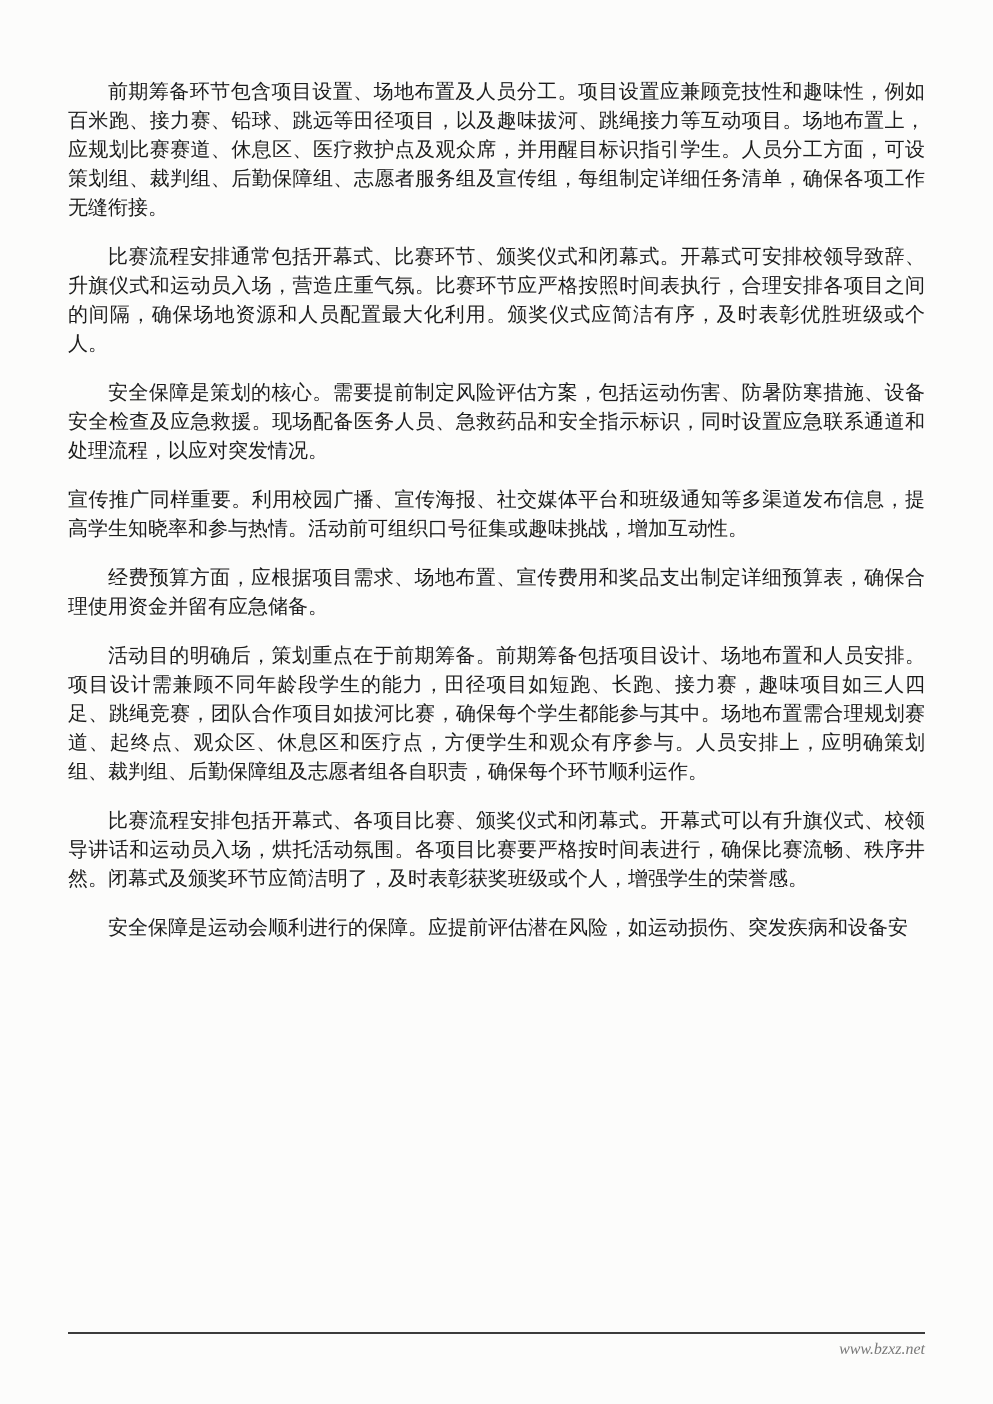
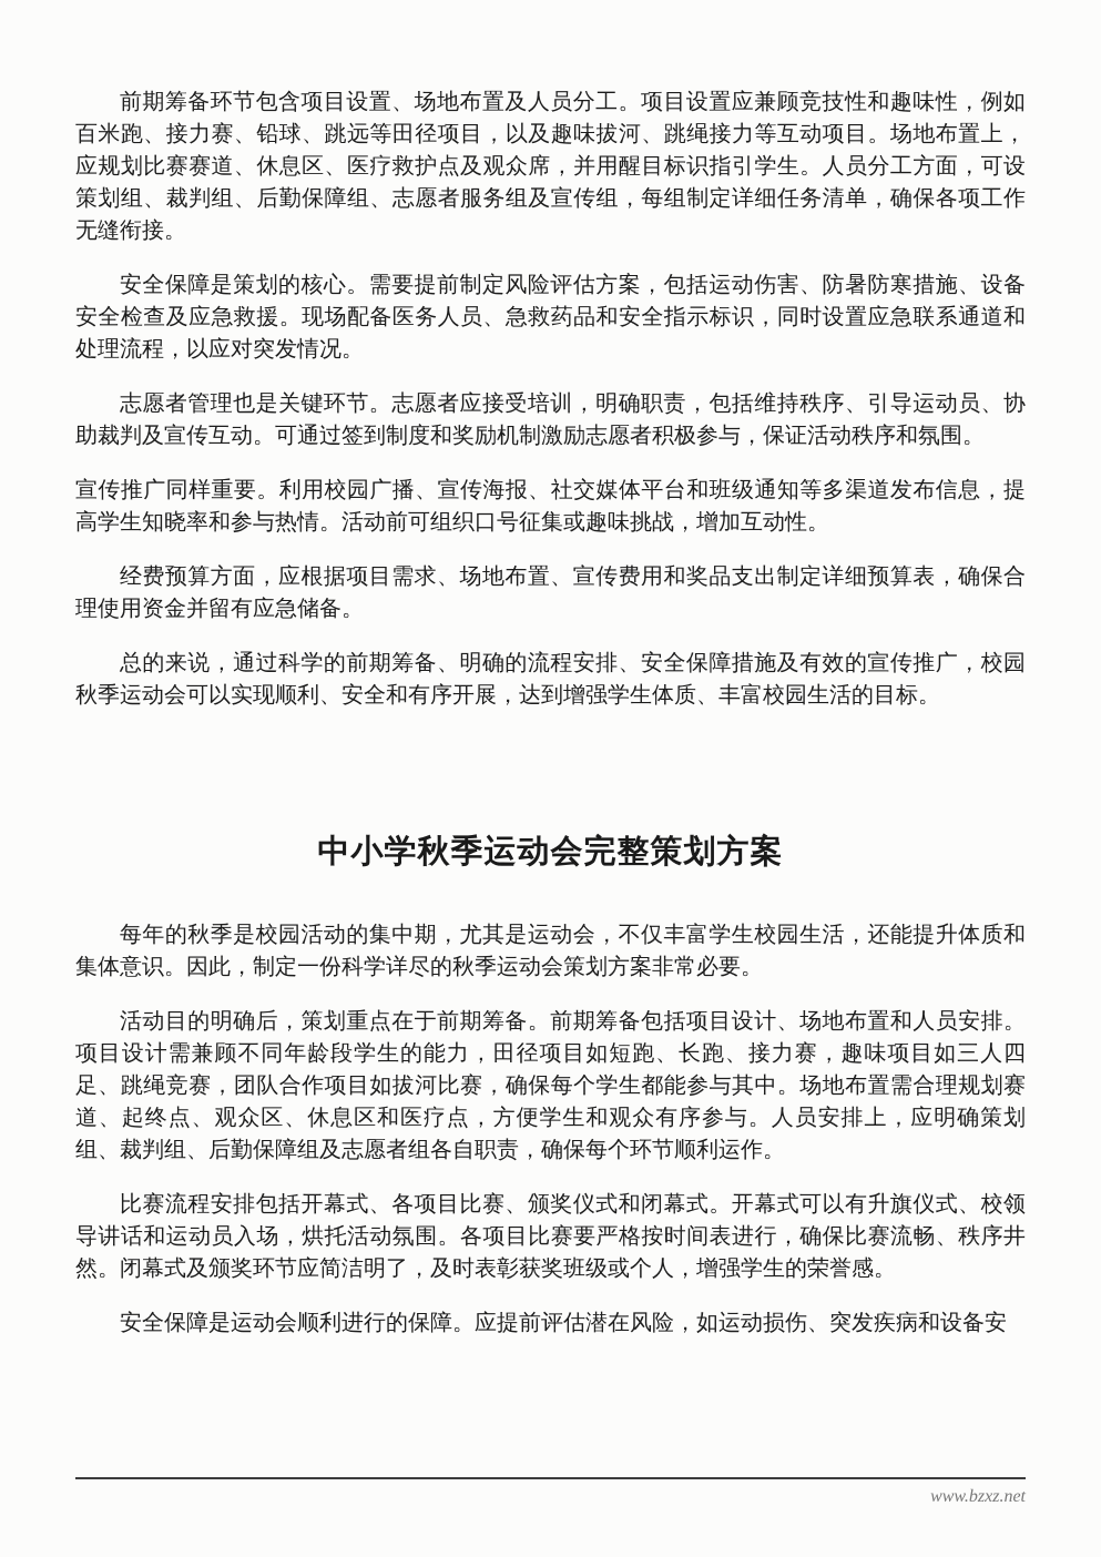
  前期筹备环节包含项目设置、场地布置及人员分工。项目设置应兼顾竞技性和趣味性，例如百米跑、接力赛、铅球、跳远等田径项目，以及趣味拔河、跳绳接力等互动项目。场地布置上，应规划比赛赛道、休息区、医疗救护点及观众席，并用醒目标识指引学生。人员分工方面，可设策划组、裁判组、后勤保障组、志愿者服务组及宣传组，每组制定详细任务清单，确保各项工作无缝衔接。
- 比赛流程安排通常包括开幕式、比赛环节、颁奖仪式和闭幕式。开幕式可安排校领导致辞、升旗仪式和运动员入场，营造庄重气氛。比赛环节应严格按照时间表执行，合理安排各项目之间的间隔，确保场地资源和人员配置最大化利用。颁奖仪式应简洁有序，及时表彰优胜班级或个人。
  安全保障是策划的核心。需要提前制定风险评估方案，包括运动伤害、防暑防寒措施、设备安全检查及应急救援。现场配备医务人员、急救药品和安全指示标识，同时设置应急联系通道和处理流程，以应对突发情况。
+ 志愿者管理也是关键环节。志愿者应接受培训，明确职责，包括维持秩序、引导运动员、协助裁判及宣传互动。可通过签到制度和奖励机制激励志愿者积极参与，保证活动秩序和氛围。
  宣传推广同样重要。利用校园广播、宣传海报、社交媒体平台和班级通知等多渠道发布信息，提高学生知晓率和参与热情。活动前可组织口号征集或趣味挑战，增加互动性。
  经费预算方面，应根据项目需求、场地布置、宣传费用和奖品支出制定详细预算表，确保合理使用资金并留有应急储备。
+ 总的来说，通过科学的前期筹备、明确的流程安排、安全保障措施及有效的宣传推广，校园秋季运动会可以实现顺利、安全和有序开展，达到增强学生体质、丰富校园生活的目标。
+ 中小学秋季运动会完整策划方案
+ 每年的秋季是校园活动的集中期，尤其是运动会，不仅丰富学生校园生活，还能提升体质和集体意识。因此，制定一份科学详尽的秋季运动会策划方案非常必要。
  活动目的明确后，策划重点在于前期筹备。前期筹备包括项目设计、场地布置和人员安排。项目设计需兼顾不同年龄段学生的能力，田径项目如短跑、长跑、接力赛，趣味项目如三人四足、跳绳竞赛，团队合作项目如拔河比赛，确保每个学生都能参与其中。场地布置需合理规划赛道、起终点、观众区、休息区和医疗点，方便学生和观众有序参与。人员安排上，应明确策划组、裁判组、后勤保障组及志愿者组各自职责，确保每个环节顺利运作。
  比赛流程安排包括开幕式、各项目比赛、颁奖仪式和闭幕式。开幕式可以有升旗仪式、校领导讲话和运动员入场，烘托活动氛围。各项目比赛要严格按时间表进行，确保比赛流畅、秩序井然。闭幕式及颁奖环节应简洁明了，及时表彰获奖班级或个人，增强学生的荣誉感。
  安全保障是运动会顺利进行的保障。应提前评估潜在风险，如运动损伤、突发疾病和设备安
  www.bzxz.net
